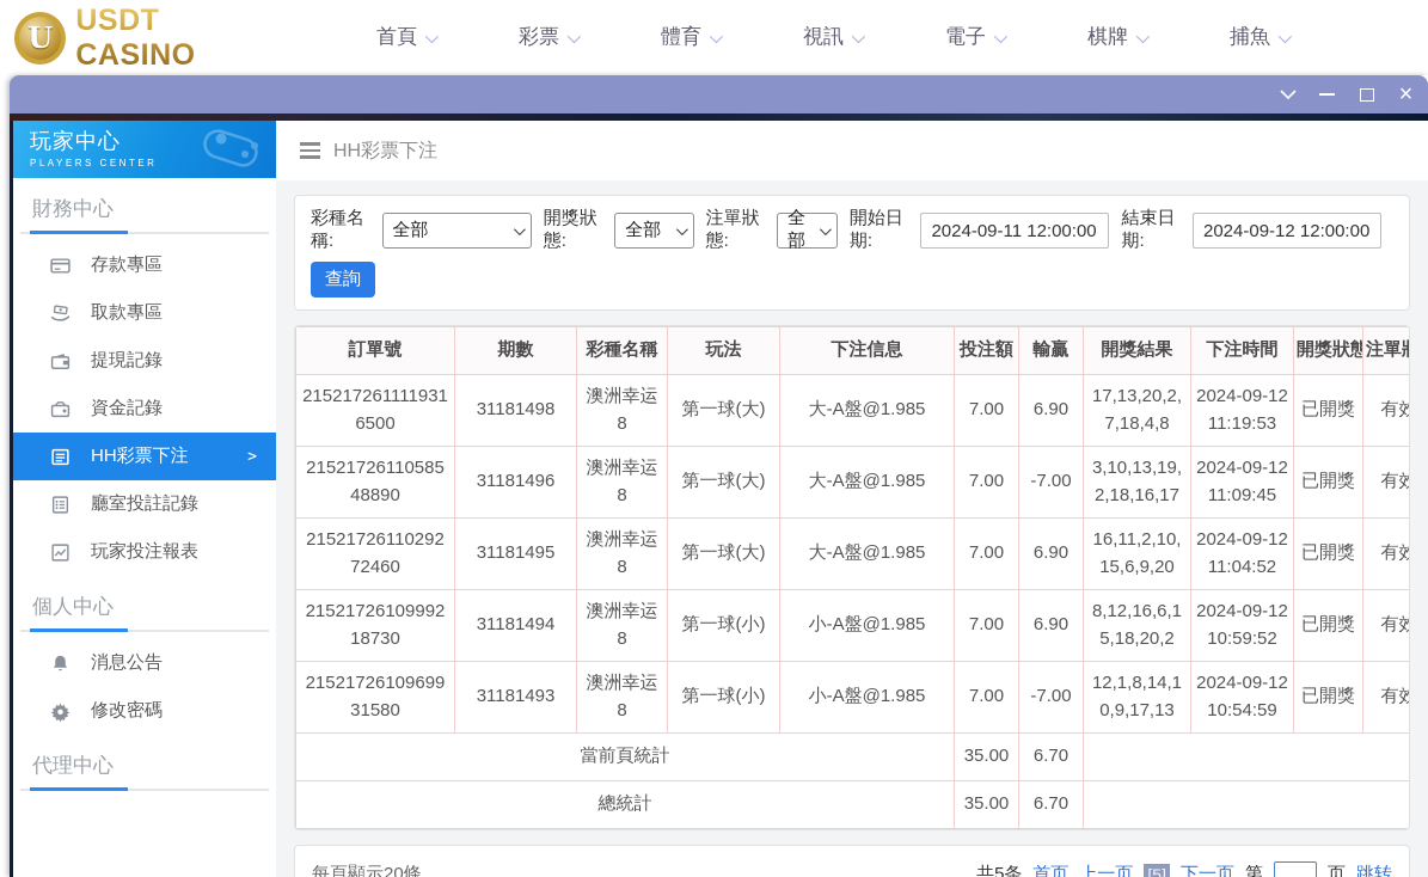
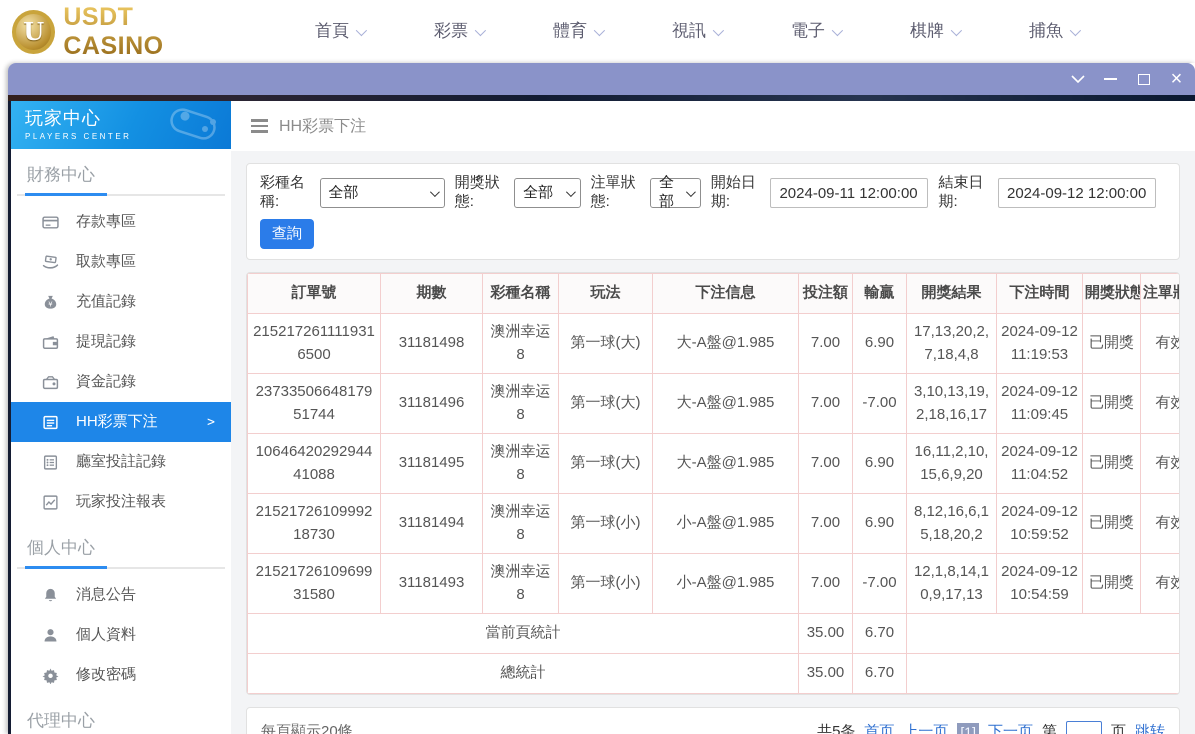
  U
  USDT CASINO
  首頁
  彩票
  體育
  視訊
  電子
  棋牌
  捕魚
  ×
  玩家中心
  PLAYERS CENTER
  財務中心
  存款專區
  取款專區
+ ¥
+ 充值記錄
  提現記錄
  資金記錄
  HH彩票下注
  >
  廳室投註記錄
  玩家投注報表
  個人中心
  消息公告
+ 個人資料
  修改密碼
  代理中心
  HH彩票下注
  彩種名稱:
  全部
  開獎狀態:
  全部
  注單狀態:
  全部
  開始日期:
  2024-09-11 12:00:00
  結束日期:
  2024-09-12 12:00:00
  查詢
  訂單號	期數	彩種名稱	玩法	下注信息	投注額	輸贏	開獎結果	下注時間	開獎狀態	注單
  2152172611119316500	31181498	澳洲幸运8	第一球(大)	大-A盤@1.985	7.00	6.90	17,13,20,2,7,18,4,8	2024-09-12 11:19:53	已開獎	有效
- 2152172611058548890	31181496	澳洲幸运8	第一球(大)	大-A盤@1.985	7.00	-7.00	3,10,13,19,2,18,16,17	2024-09-12 11:09:45	已開獎	有效
+ 2373350664817951744	31181496	澳洲幸运8	第一球(大)	大-A盤@1.985	7.00	-7.00	3,10,13,19,2,18,16,17	2024-09-12 11:09:45	已開獎	有效
- 2152172611029272460	31181495	澳洲幸运8	第一球(大)	大-A盤@1.985	7.00	6.90	16,11,2,10,15,6,9,20	2024-09-12 11:04:52	已開獎	有效
+ 1064642029294441088	31181495	澳洲幸运8	第一球(大)	大-A盤@1.985	7.00	6.90	16,11,2,10,15,6,9,20	2024-09-12 11:04:52	已開獎	有效
  2152172610999218730	31181494	澳洲幸运8	第一球(小)	小-A盤@1.985	7.00	6.90	8,12,16,6,15,18,20,2	2024-09-12 10:59:52	已開獎	有效
  2152172610969931580	31181493	澳洲幸运8	第一球(小)	小-A盤@1.985	7.00	-7.00	12,1,8,14,10,9,17,13	2024-09-12 10:54:59	已開獎	有效
  當前頁統計	35.00	6.70
  總統計	35.00	6.70
  每頁顯示20條
  共5条
  首页
  上一页
- [5]
+ [1]
  下一页
  第
  页
  跳转
